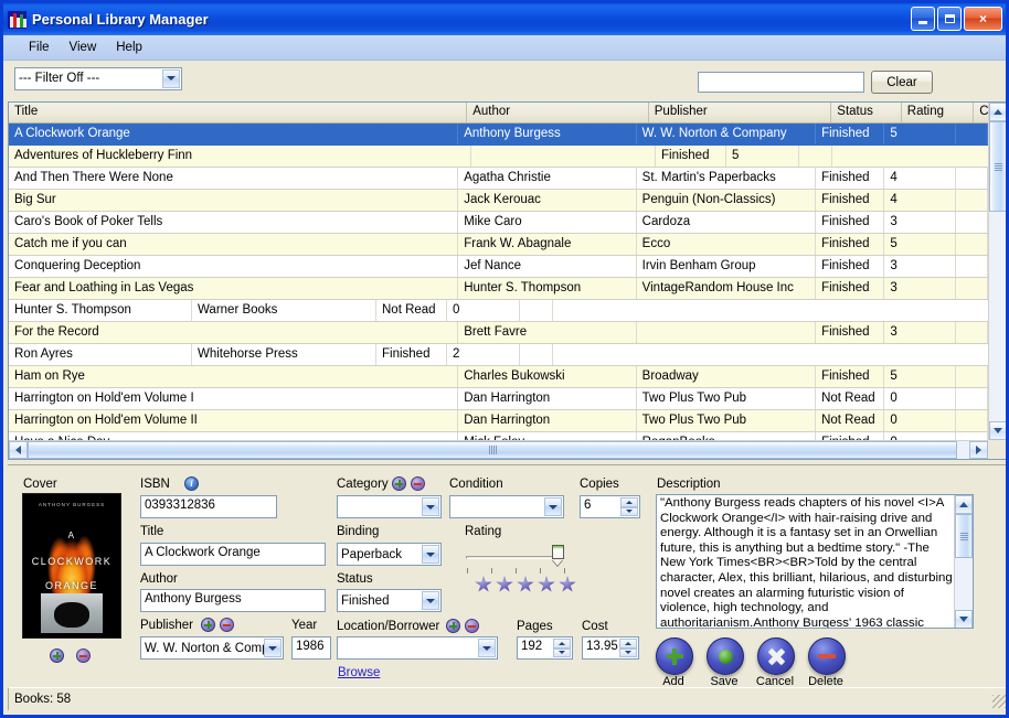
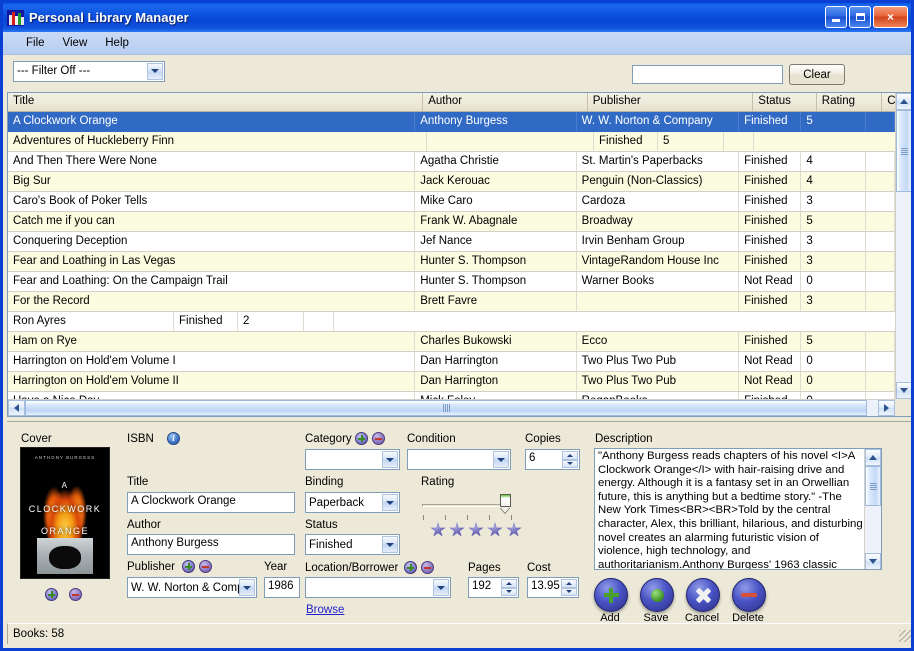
  Personal Library Manager
  ×
  File
  View
  Help
  --- Filter Off ---
  Clear
  Title
  Author
  Publisher
  Status
  Rating
  C
  A Clockwork Orange
  Anthony Burgess
  W. W. Norton & Company
  Finished
  5
  Adventures of Huckleberry Finn
  Finished
  5
  And Then There Were None
  Agatha Christie
  St. Martin's Paperbacks
  Finished
  4
  Big Sur
  Jack Kerouac
  Penguin (Non-Classics)
  Finished
  4
  Caro's Book of Poker Tells
  Mike Caro
  Cardoza
  Finished
  3
  Catch me if you can
  Frank W. Abagnale
- Ecco
+ Broadway
  Finished
  5
  Conquering Deception
  Jef Nance
  Irvin Benham Group
  Finished
  3
  Fear and Loathing in Las Vegas
  Hunter S. Thompson
  VintageRandom House Inc
  Finished
  3
+ Fear and Loathing: On the Campaign Trail
  Hunter S. Thompson
  Warner Books
  Not Read
  0
  For the Record
  Brett Favre
  Finished
  3
  Ron Ayres
- Whitehorse Press
  Finished
  2
  Ham on Rye
  Charles Bukowski
- Broadway
+ Ecco
  Finished
  5
  Harrington on Hold'em Volume I
  Dan Harrington
  Two Plus Two Pub
  Not Read
  0
  Harrington on Hold'em Volume II
  Dan Harrington
  Two Plus Two Pub
  Not Read
  0
  Cover
  A
  CLOCKWORK
  ORANGE
  ISBN
  i
- 0393312836
  Title
  A Clockwork Orange
  Author
  Anthony Burgess
  Publisher
  W. W. Norton & Com
  Year
  1986
  Category
  Binding
  Paperback
  Status
  Finished
  Location/Borrower
  Browse
  Condition
  Rating
  Copies
  6
  Pages
  192
  Cost
  13.95
  Description
  "Anthony Burgess reads chapters of his novel <I>A Clockwork Orange</I> with hair-raising drive and energy. Although it is a fantasy set in an Orwellian future, this is anything but a bedtime story." -The New York Times<BR><BR>Told by the central character, Alex, this brilliant, hilarious, and disturbing novel creates an alarming futuristic vision of violence, high technology, and authoritarianism.Anthony Burgess' 1963 classic
  Add
  Save
  Cancel
  Delete
  Books: 58
